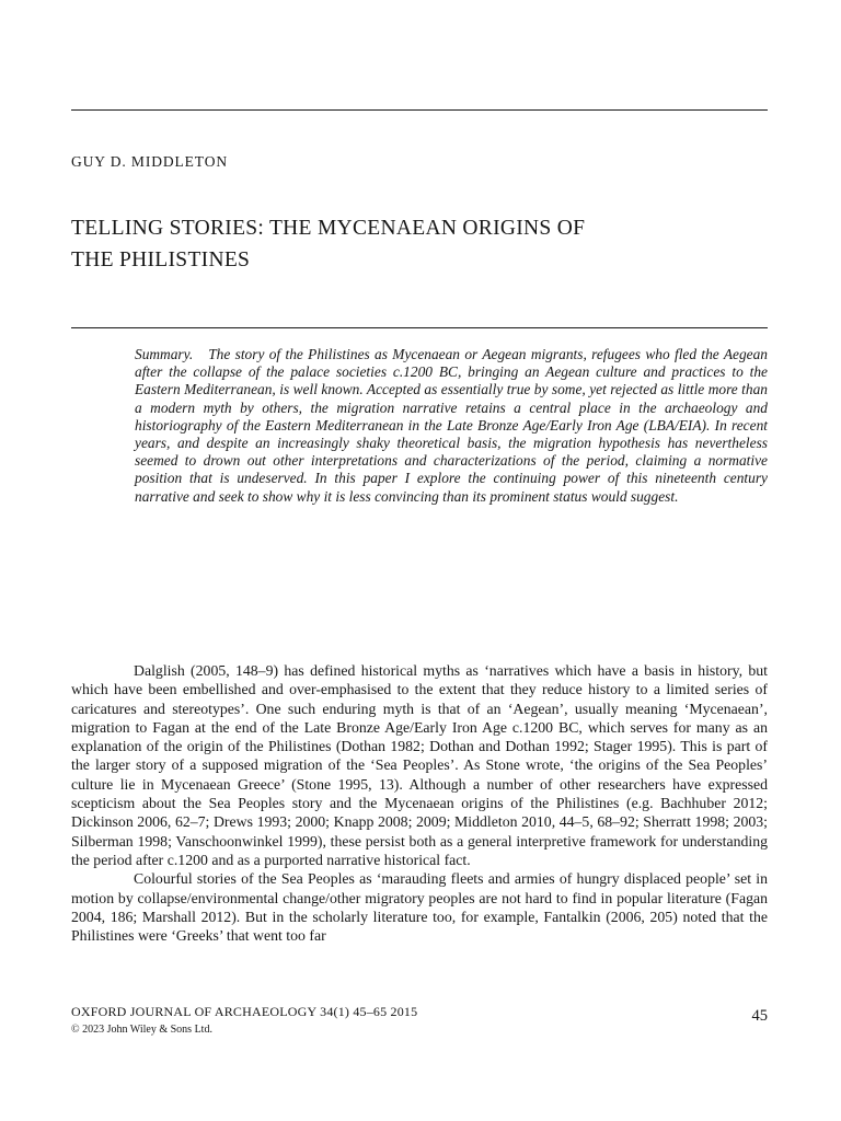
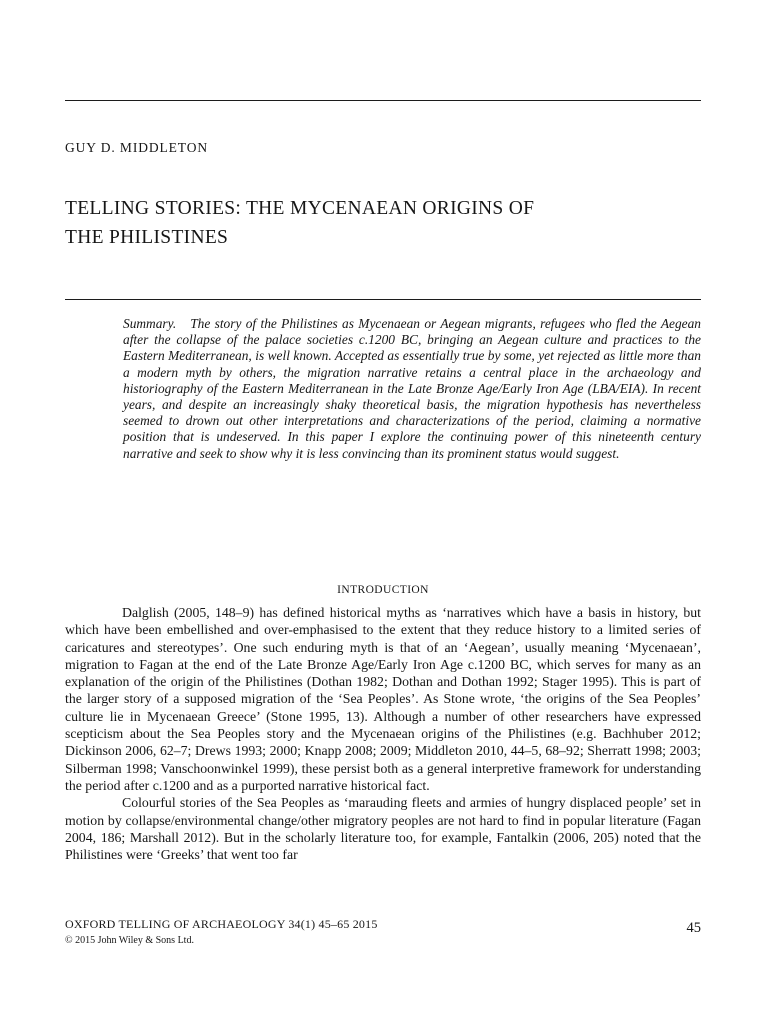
  GUY D. MIDDLETON
  TELLING STORIES: THE MYCENAEAN ORIGINS OF
  THE PHILISTINES
  Summary. The story of the Philistines as Mycenaean or Aegean migrants, refugees who fled the Aegean after the collapse of the palace societies c.1200 BC, bringing an Aegean culture and practices to the Eastern Mediterranean, is well known. Accepted as essentially true by some, yet rejected as little more than a modern myth by others, the migration narrative retains a central place in the archaeology and historiography of the Eastern Mediterranean in the Late Bronze Age/Early Iron Age (LBA/EIA). In recent years, and despite an increasingly shaky theoretical basis, the migration hypothesis has nevertheless seemed to drown out other interpretations and characterizations of the period, claiming a normative position that is undeserved. In this paper I explore the continuing power of this nineteenth century narrative and seek to show why it is less convincing than its prominent status would suggest.
+ INTRODUCTION
  Dalglish (2005, 148–9) has defined historical myths as ‘narratives which have a basis in history, but which have been embellished and over-emphasised to the extent that they reduce history to a limited series of caricatures and stereotypes’. One such enduring myth is that of an ‘Aegean’, usually meaning ‘Mycenaean’, migration to Fagan at the end of the Late Bronze Age/Early Iron Age c.1200 BC, which serves for many as an explanation of the origin of the Philistines (Dothan 1982; Dothan and Dothan 1992; Stager 1995). This is part of the larger story of a supposed migration of the ‘Sea Peoples’. As Stone wrote, ‘the origins of the Sea Peoples’ culture lie in Mycenaean Greece’ (Stone 1995, 13). Although a number of other researchers have expressed scepticism about the Sea Peoples story and the Mycenaean origins of the Philistines (e.g. Bachhuber 2012; Dickinson 2006, 62–7; Drews 1993; 2000; Knapp 2008; 2009; Middleton 2010, 44–5, 68–92; Sherratt 1998; 2003; Silberman 1998; Vanschoonwinkel 1999), these persist both as a general interpretive framework for understanding the period after c.1200 and as a purported narrative historical fact.
  Colourful stories of the Sea Peoples as ‘marauding fleets and armies of hungry displaced people’ set in motion by collapse/environmental change/other migratory peoples are not hard to find in popular literature (Fagan 2004, 186; Marshall 2012). But in the scholarly literature too, for example, Fantalkin (2006, 205) noted that the Philistines were ‘Greeks’ that went too far
- OXFORD JOURNAL OF ARCHAEOLOGY 34(1) 45–65 2015
+ OXFORD TELLING OF ARCHAEOLOGY 34(1) 45–65 2015
- © 2023 John Wiley & Sons Ltd.
+ © 2015 John Wiley & Sons Ltd.
  45
